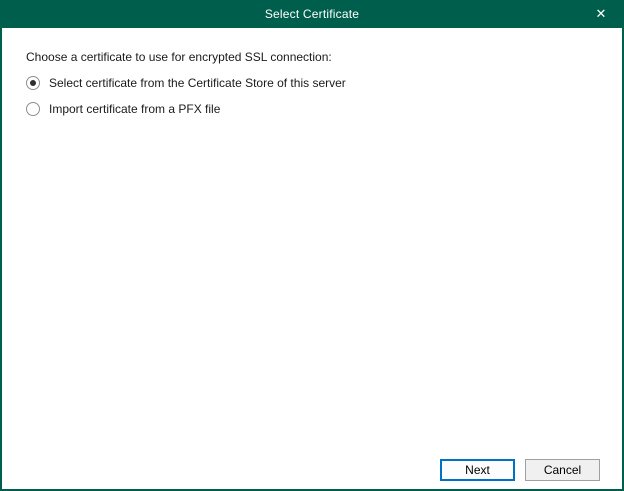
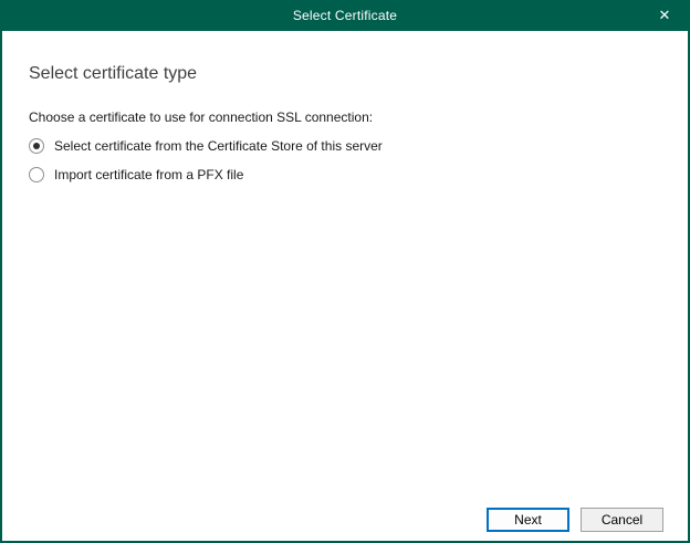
  Select Certificate
  ✕
+ Select certificate type
- Choose a certificate to use for encrypted SSL connection:
+ Choose a certificate to use for connection SSL connection:
  Select certificate from the Certificate Store of this server
  Import certificate from a PFX file
  Next
  Cancel
